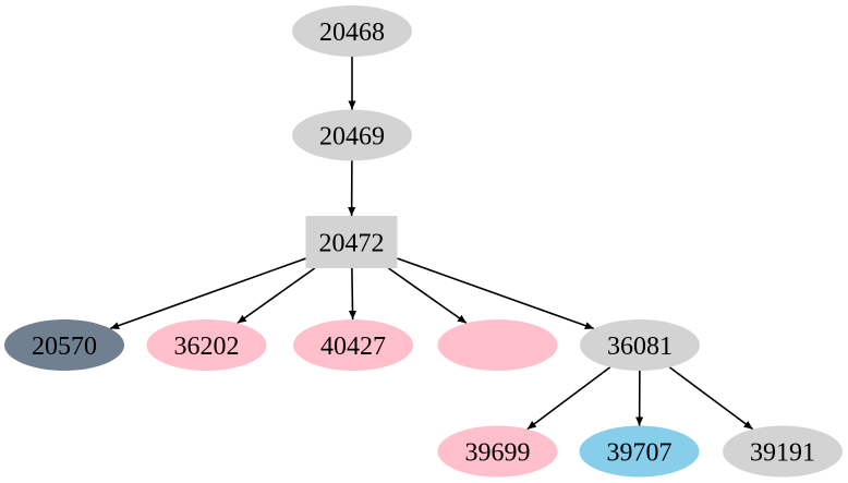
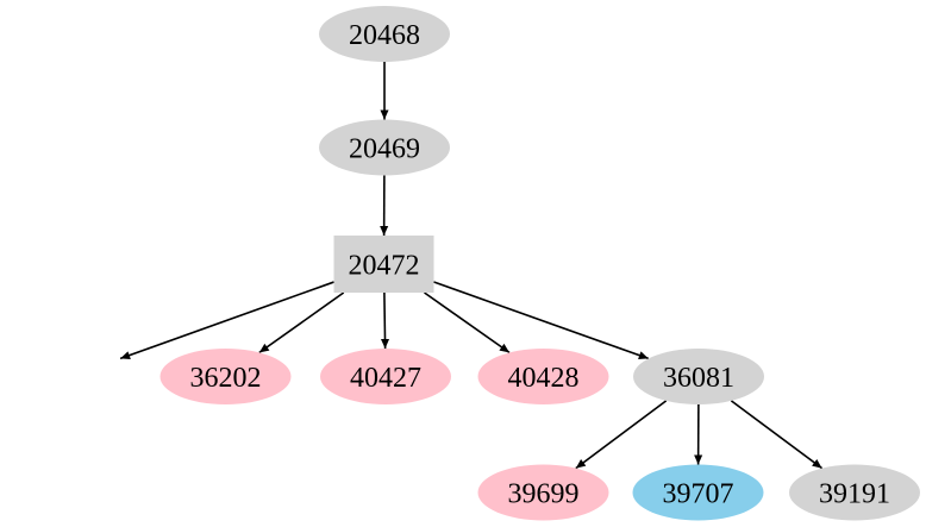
  20468
  20469
  20472
- 20570
  36202
  40427
+ 40428
  36081
  39699
  39707
  39191
